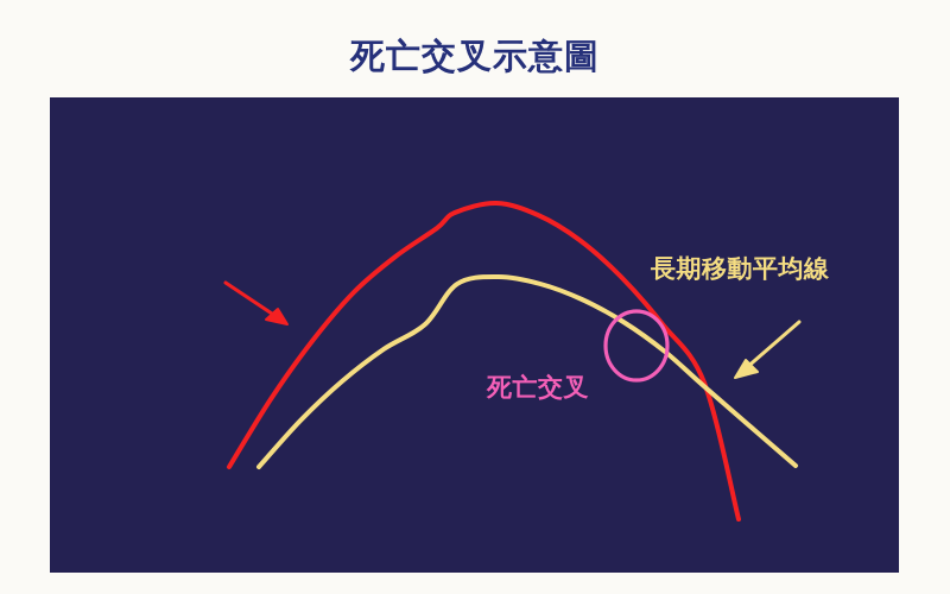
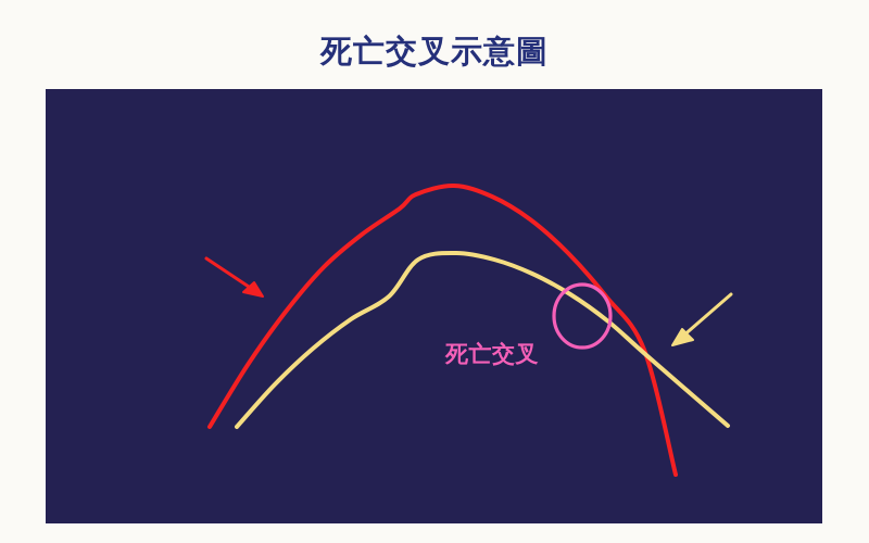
  死亡交叉示意圖
- 長期移動平均線
  死亡交叉
